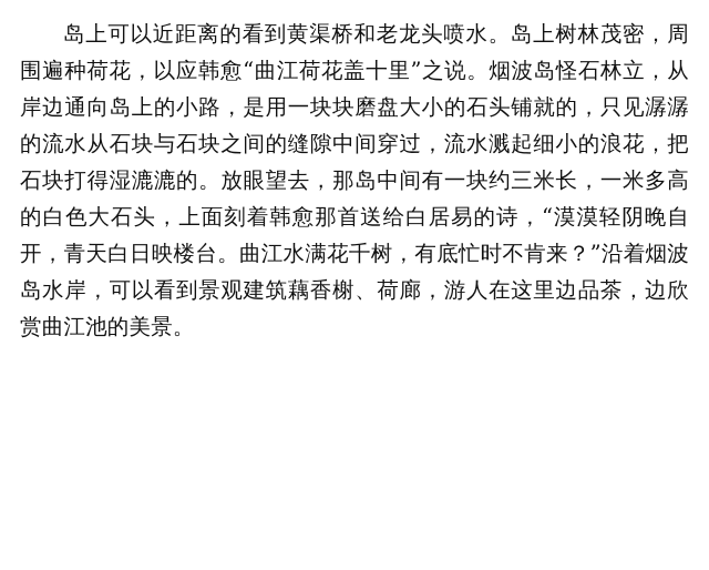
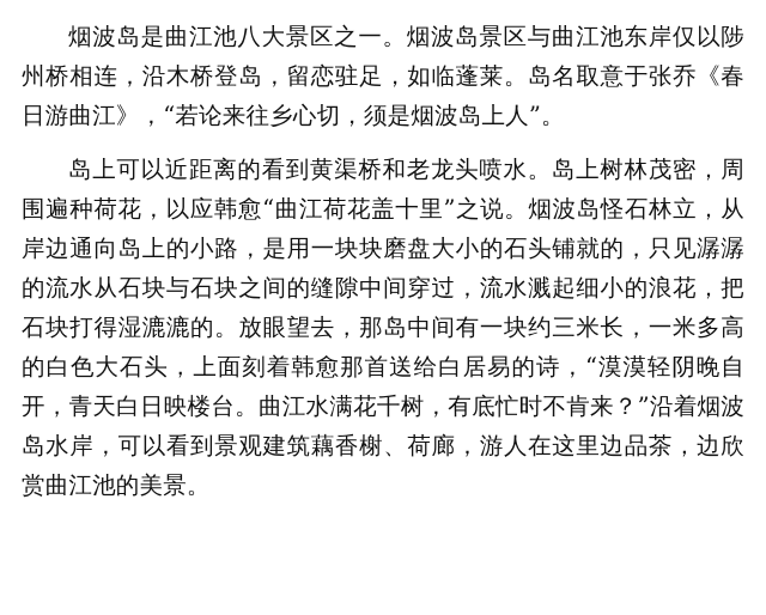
+ 烟波岛是曲江池八大景区之一。烟波岛景区与曲江池东岸仅以陟州桥相连，沿木桥登岛，留恋驻足，如临蓬莱。岛名取意于张乔《春日游曲江》，“若论来往乡心切，须是烟波岛上人”。
  岛上可以近距离的看到黄渠桥和老龙头喷水。岛上树林茂密，周围遍种荷花，以应韩愈“曲江荷花盖十里”之说。烟波岛怪石林立，从岸边通向岛上的小路，是用一块块磨盘大小的石头铺就的，只见潺潺的流水从石块与石块之间的缝隙中间穿过，流水溅起细小的浪花，把石块打得湿漉漉的。放眼望去，那岛中间有一块约三米长，一米多高的白色大石头，上面刻着韩愈那首送给白居易的诗，“漠漠轻阴晚自开，青天白日映楼台。曲江水满花千树，有底忙时不肯来？”沿着烟波岛水岸，可以看到景观建筑藕香榭、荷廊，游人在这里边品茶，边欣赏曲江池的美景。
